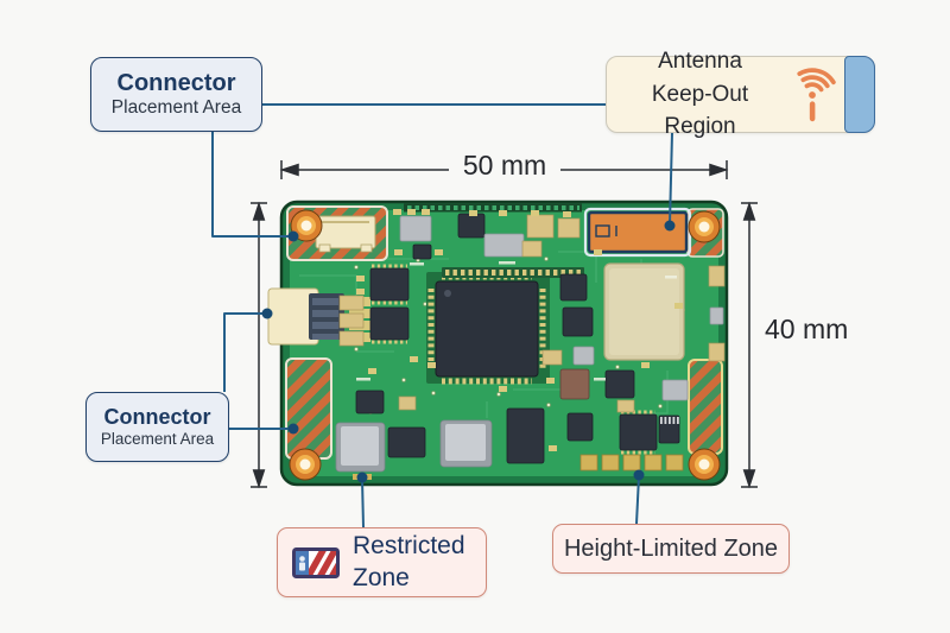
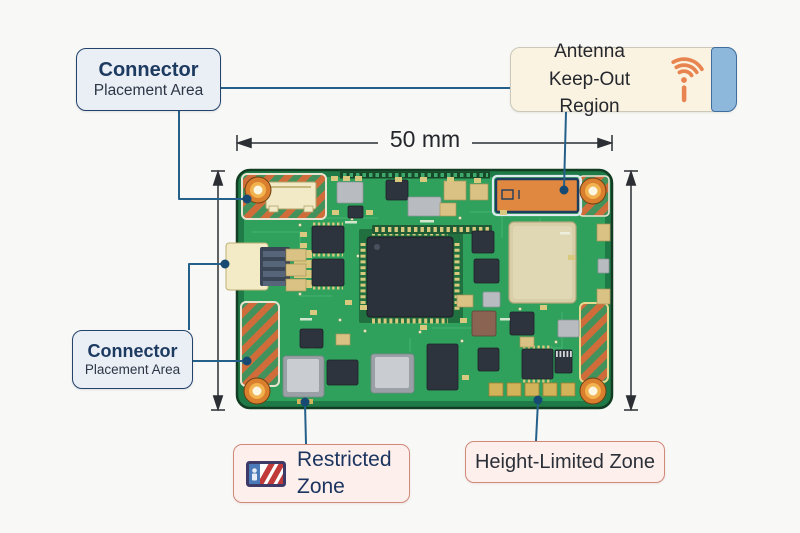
  Connector
  Placement Area
  Connector
  Placement Area
  Antenna
  Keep-Out Region
  Restricted
  Zone
  Height-Limited Zone
  50 mm
- 40 mm
